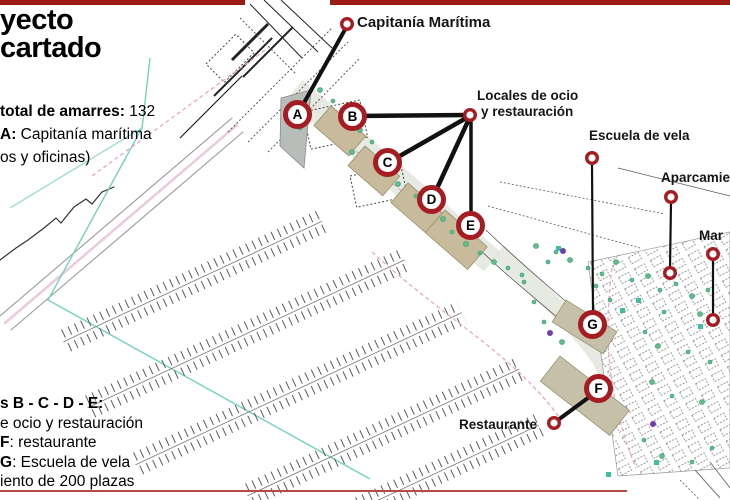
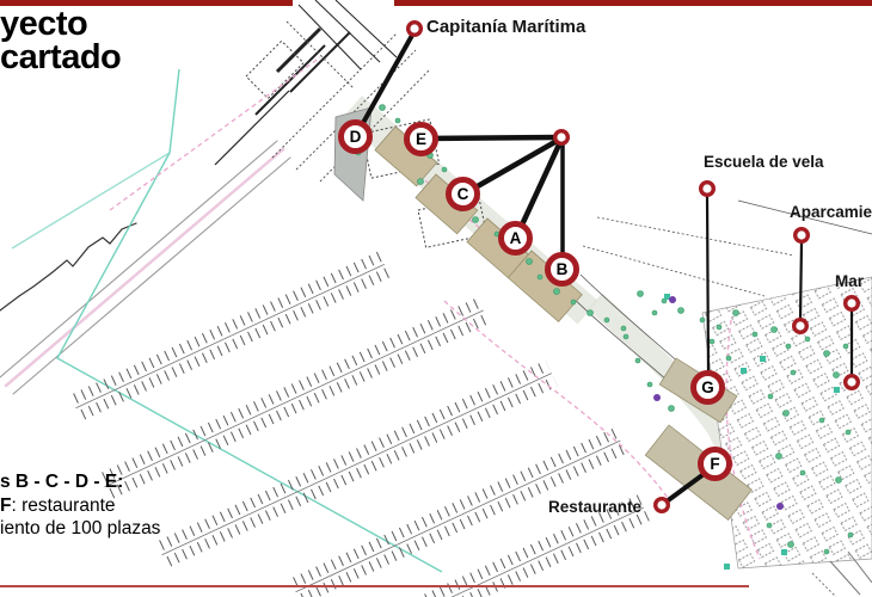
  yecto
  cartado
- total de amarres: 132
- A: Capitanía marítima
- os y oficinas)
  s B - C - D - E:
- e ocio y restauración
  F: restaurante
- G: Escuela de vela
- iento de 200 plazas
+ iento de 100 plazas
  Capitanía Marítima
- Locales de ocio
- y restauración
  Escuela de vela
  Aparcamie
  Mar
  Restaurante
- A
+ D
- B
+ E
  C
- D
+ A
- E
+ B
  F
  G
